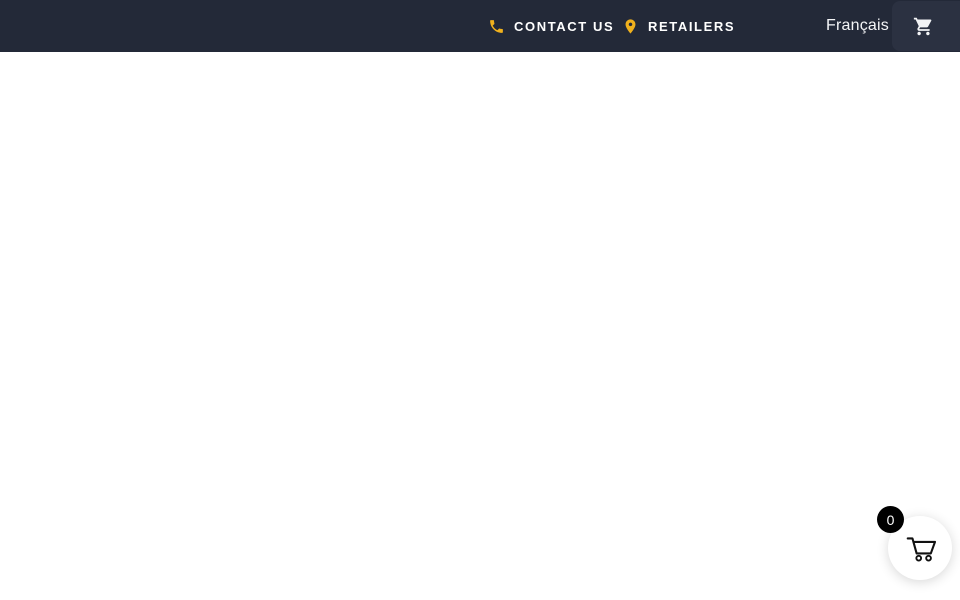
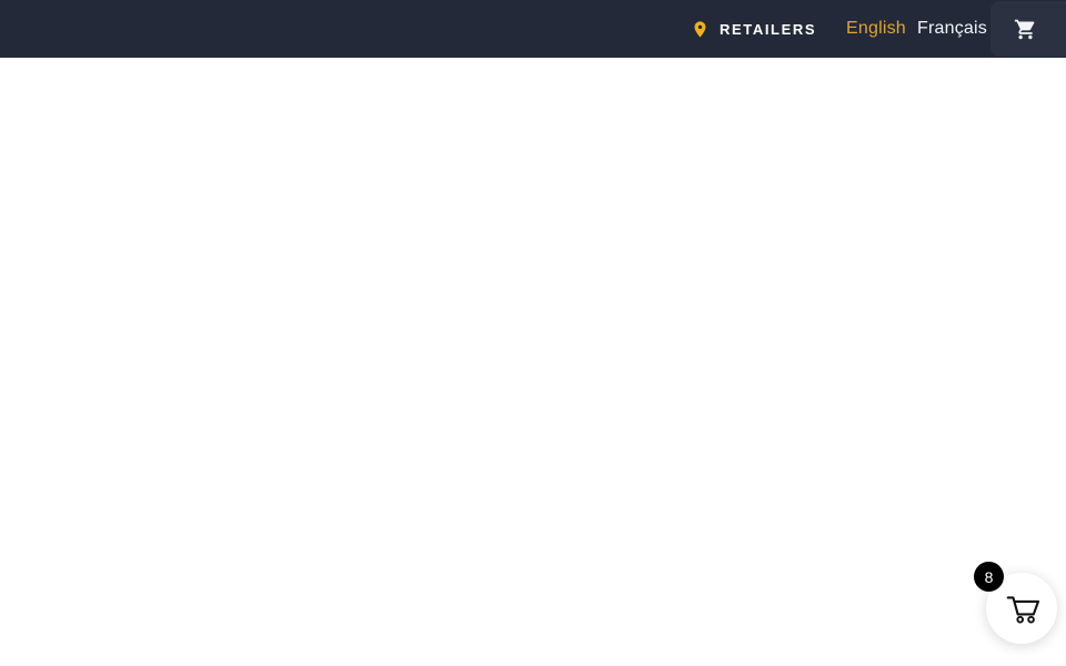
- CONTACT US
  RETAILERS
+ English
  Français
- 0
+ 8
